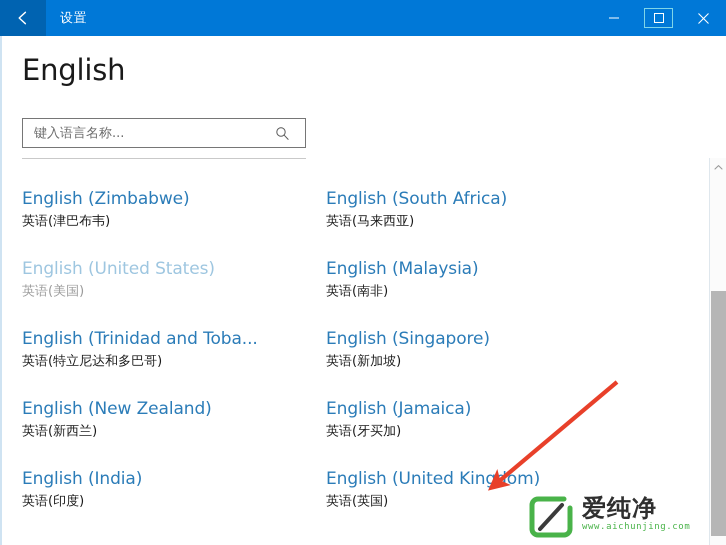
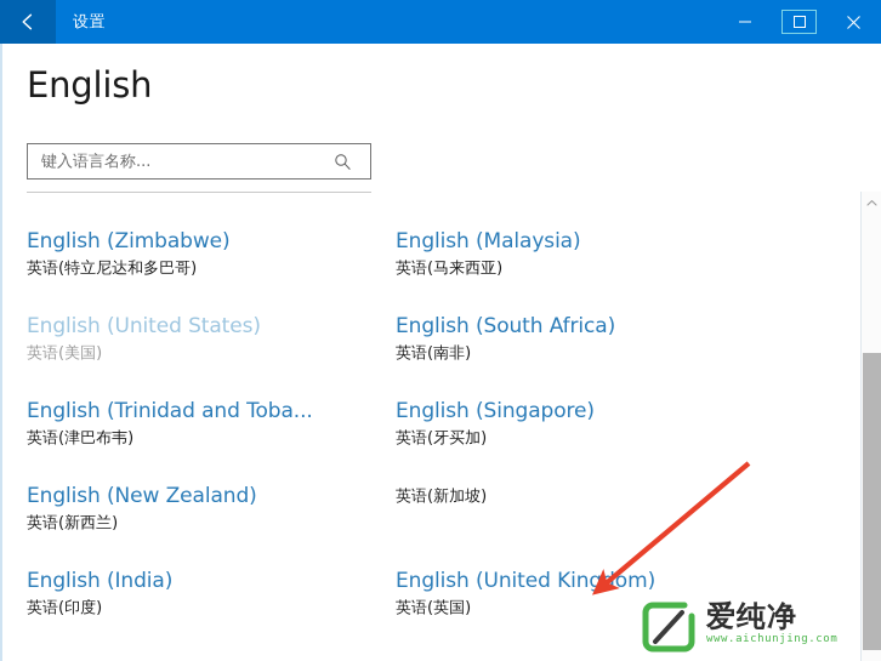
  设置
  English
  键入语言名称...
  English (Zimbabwe)
- 英语(津巴布韦)
+ 英语(特立尼达和多巴哥)
- English (South Africa)
+ English (Malaysia)
  英语(马来西亚)
  English (United States)
  英语(美国)
- English (Malaysia)
+ English (South Africa)
  英语(南非)
  English (Trinidad and Toba...
- 英语(特立尼达和多巴哥)
+ 英语(津巴布韦)
  English (Singapore)
- 英语(新加坡)
+ 英语(牙买加)
  English (New Zealand)
  英语(新西兰)
- English (Jamaica)
- 英语(牙买加)
+ 英语(新加坡)
  English (India)
  英语(印度)
  English (United Kingom)
  英语(英国)
  爱纯净
  www.aichunjing.com
